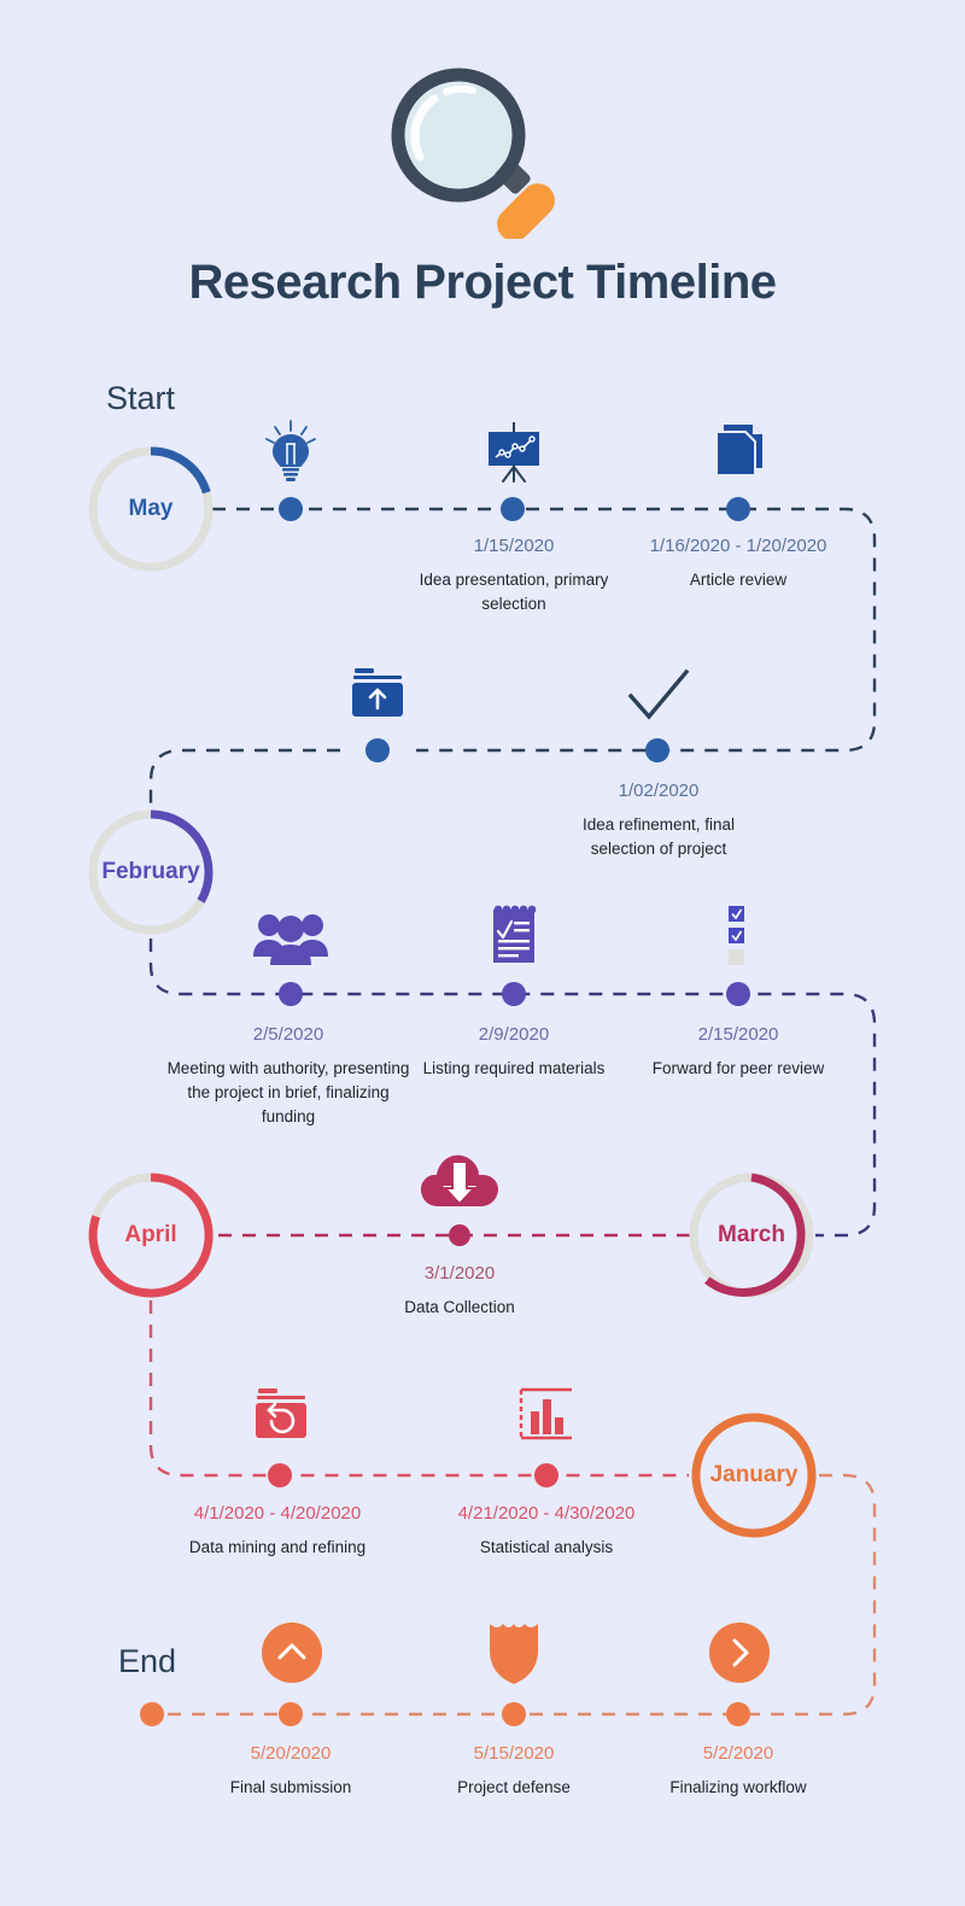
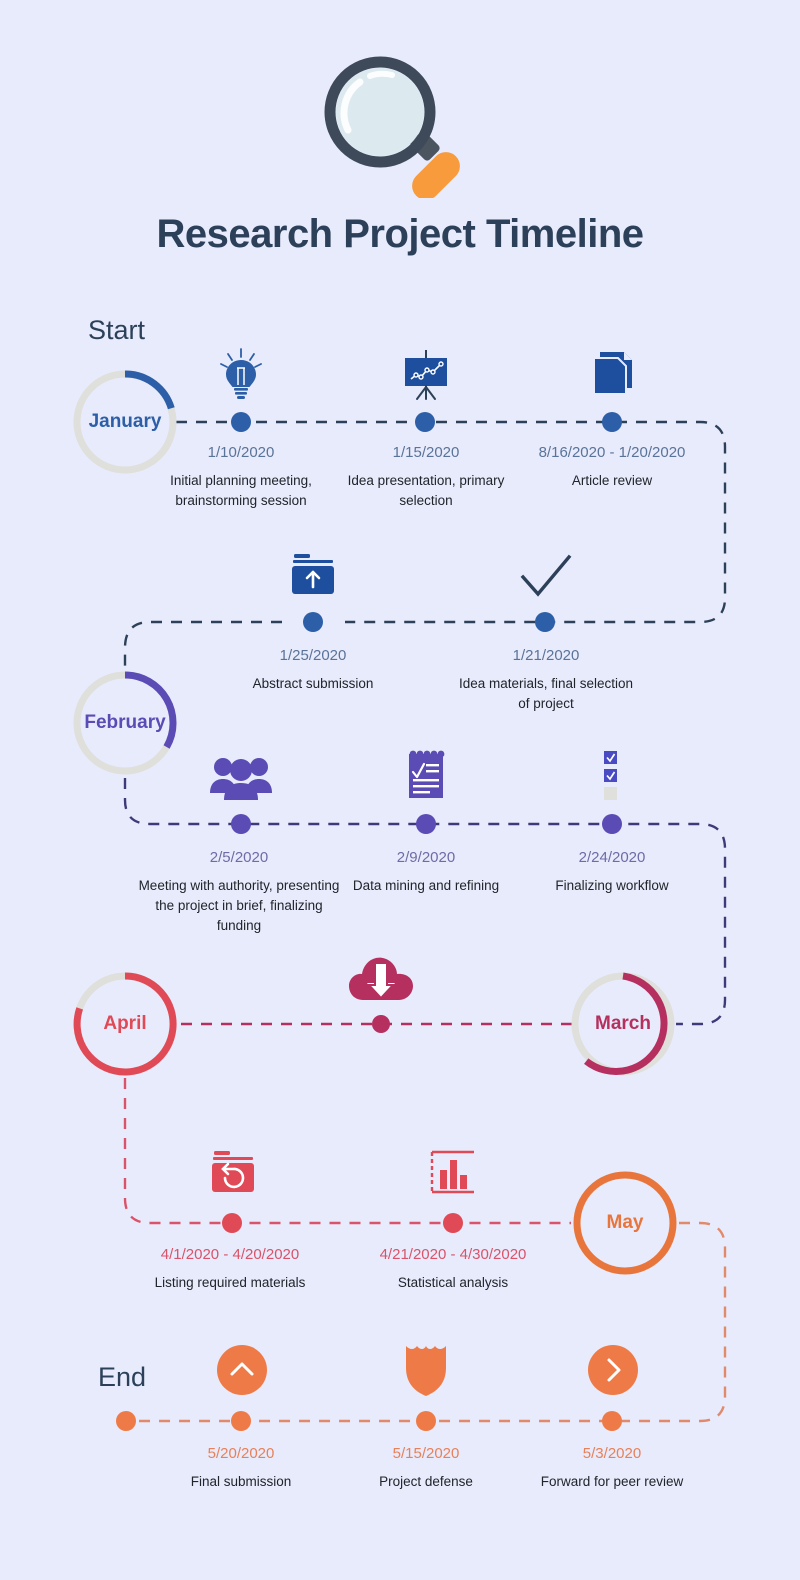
  Research Project Timeline
- May
+ January
  February
  March
  April
- January
+ May
  Start
  End
+ 1/10/2020
+ Initial planning meeting, brainstorming session
  1/15/2020
  Idea presentation, primary selection
- 1/16/2020 - 1/20/2020
+ 8/16/2020 - 1/20/2020
  Article review
+ 1/25/2020
+ Abstract submission
- 1/02/2020
+ 1/21/2020
- Idea refinement, final selection of project
+ Idea materials, final selection of project
  2/5/2020
  Meeting with authority, presenting the project in brief, finalizing funding
  2/9/2020
- Listing required materials
+ Data mining and refining
- 2/15/2020
+ 2/24/2020
- Forward for peer review
+ Finalizing workflow
- 3/1/2020
- Data Collection
  4/1/2020 - 4/20/2020
- Data mining and refining
+ Listing required materials
  4/21/2020 - 4/30/2020
  Statistical analysis
  5/20/2020
  Final submission
  5/15/2020
  Project defense
- 5/2/2020
+ 5/3/2020
- Finalizing workflow
+ Forward for peer review
